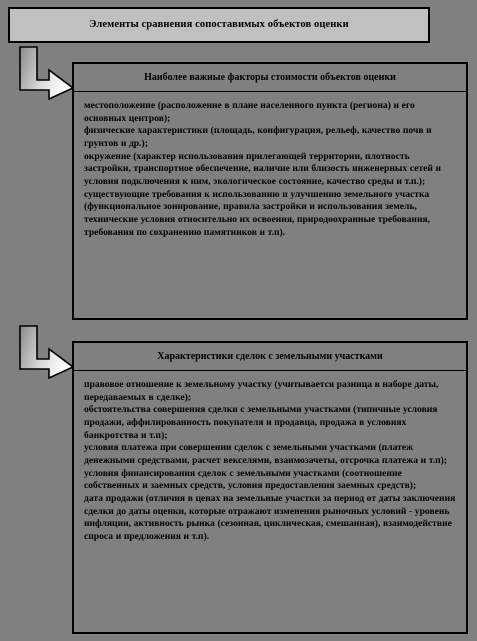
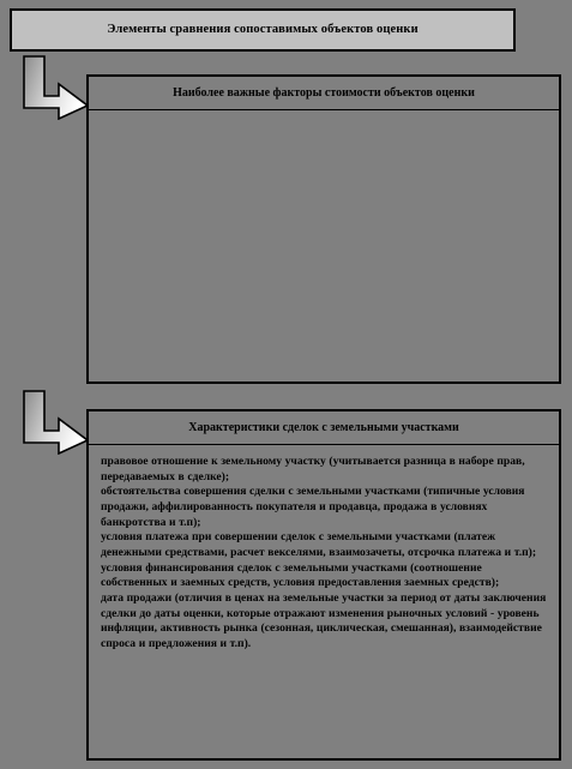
  Элементы сравнения сопоставимых объектов оценки
  Наиболее важные факторы стоимости объектов оценки
- местоположение (расположение в плане населенного пункта (региона) и его основных центров);
- физические характеристики (площадь, конфигурация, рельеф, качество почв и грунтов и др.);
- окружение (характер использования прилегающей территории, плотность застройки, транспортное обеспечение, наличие или близость инженерных сетей и условия подключения к ним, экологическое состояние, качество среды и т.п.);
- существующие требования к использованию и улучшению земельного участка (функциональное зонирование, правила застройки и использования земель, технические условия относительно их освоения, природоохранные требования, требования по сохранению памятников и т.п).
  Характеристики сделок с земельными участками
- правовое отношение к земельному участку (учитывается разница в наборе даты, передаваемых в сделке);
+ правовое отношение к земельному участку (учитывается разница в наборе прав, передаваемых в сделке);
  обстоятельства совершения сделки с земельными участками (типичные условия продажи, аффилированность покупателя и продавца, продажа в условиях банкротства и т.п);
  условия платежа при совершении сделок с земельными участками (платеж денежными средствами, расчет векселями, взаимозачеты, отсрочка платежа и т.п);
  условия финансирования сделок с земельными участками (соотношение собственных и заемных средств, условия предоставления заемных средств);
  дата продажи (отличия в ценах на земельные участки за период от даты заключения сделки до даты оценки, которые отражают изменения рыночных условий - уровень инфляции, активность рынка (сезонная, циклическая, смешанная), взаимодействие спроса и предложения и т.п).
